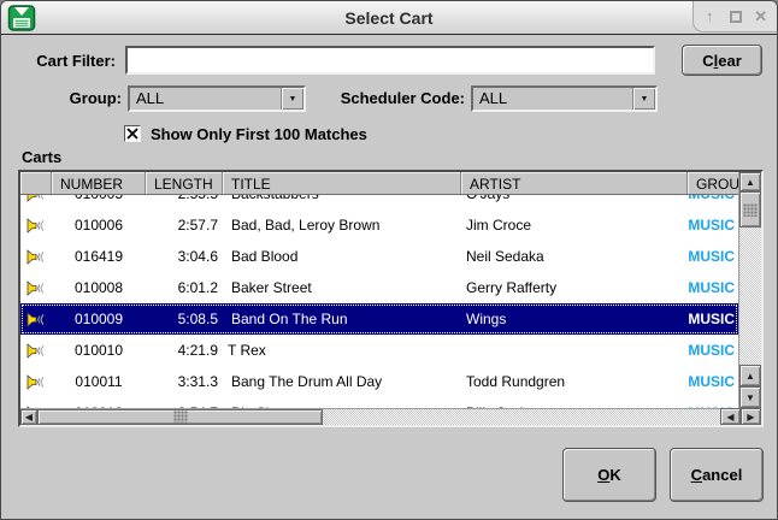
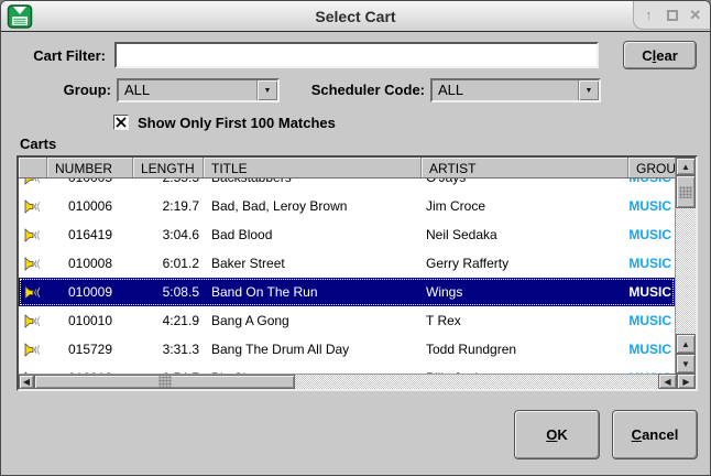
  Select Cart
  ↑
  ✕
  Cart Filter:
  C
  l
  ear
  Group:
  ALL
  Scheduler Code:
  ALL
  Show Only First 100 Matches
  Carts
  NUMBER
  LENGTH
  TITLE
  ARTIST
  GROU
  010006
- 2:57.7
+ 2:19.7
  Bad, Bad, Leroy Brown
  Jim Croce
  MUSIC
  016419
  3:04.6
  Bad Blood
  Neil Sedaka
  MUSIC
  010008
  6:01.2
  Baker Street
  Gerry Rafferty
  MUSIC
  010009
  5:08.5
  Band On The Run
  Wings
  MUSIC
  010010
  4:21.9
+ Bang A Gong
  T Rex
  MUSIC
- 010011
+ 015729
  3:31.3
  Bang The Drum All Day
  Todd Rundgren
  MUSIC
  ▲
  ▲
  ▼
  ◀
  ◀
  ▶
  O
  K
  C
  ancel
